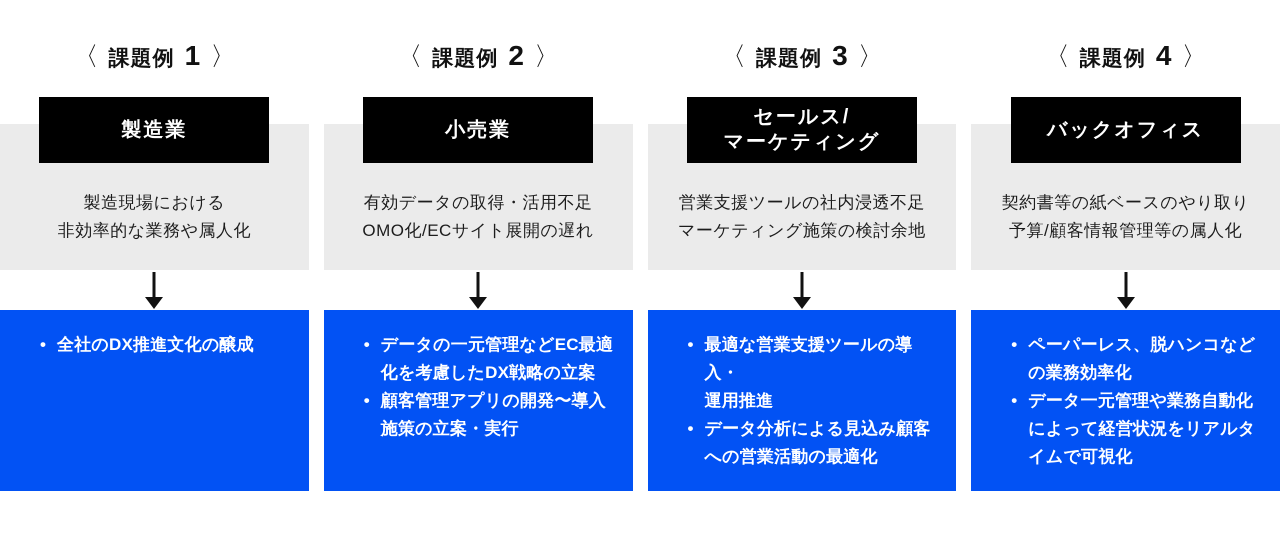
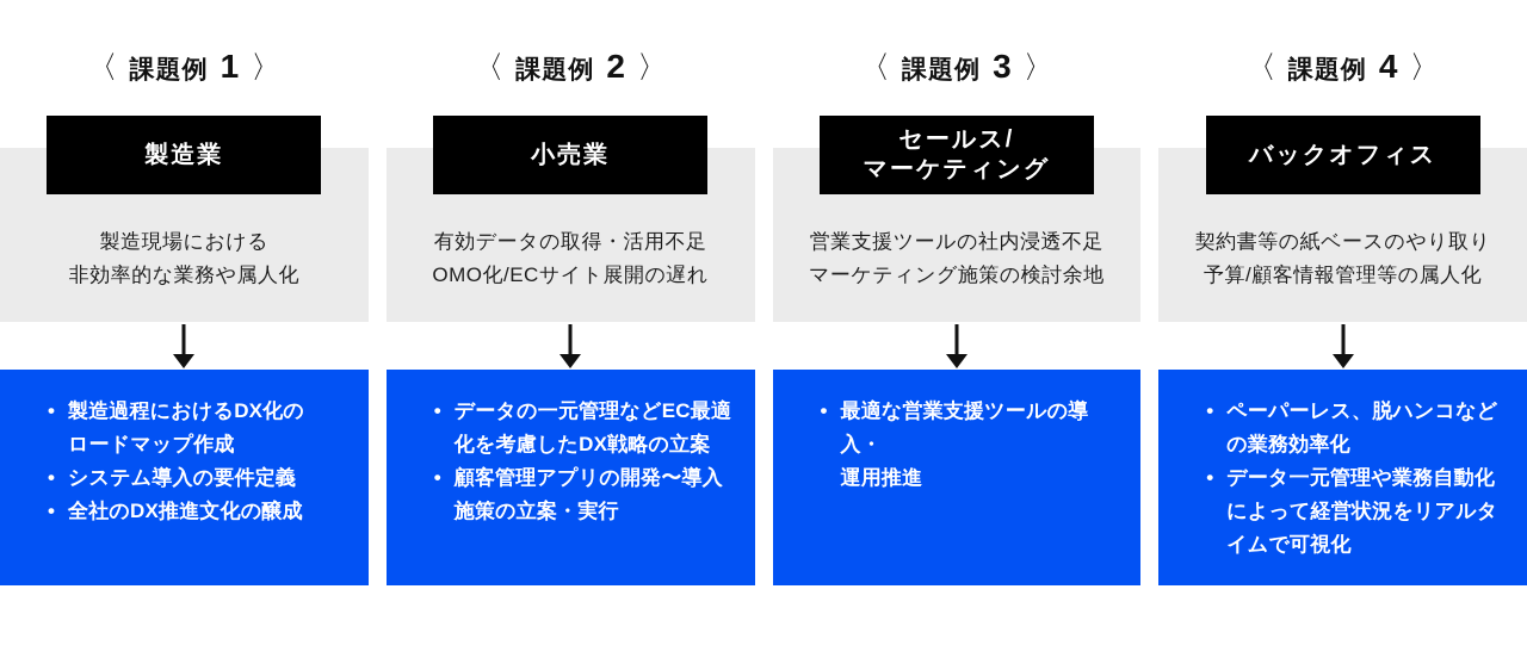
  〈
  課題例
  1
  〉
  製造現場における
  非効率的な業務や属人化
  製造業
+ 製造過程におけるDX化の
+ ロードマップ作成
+ システム導入の要件定義
  全社のDX推進文化の醸成
  〈
  課題例
  2
  〉
  有効データの取得・活用不足
  OMO化/ECサイト展開の遅れ
  小売業
  データの一元管理などEC最適
  化を考慮したDX戦略の立案
  顧客管理アプリの開発〜導入
  施策の立案・実行
  〈
  課題例
  3
  〉
  営業支援ツールの社内浸透不足
  マーケティング施策の検討余地
  セールス/
  マーケティング
  最適な営業支援ツールの導入・
  運用推進
- データ分析による見込み顧客
- への営業活動の最適化
  〈
  課題例
  4
  〉
  契約書等の紙ベースのやり取り
  予算/顧客情報管理等の属人化
  バックオフィス
  ペーパーレス、脱ハンコなど
  の業務効率化
  データ一元管理や業務自動化
  によって経営状況をリアルタ
  イムで可視化
